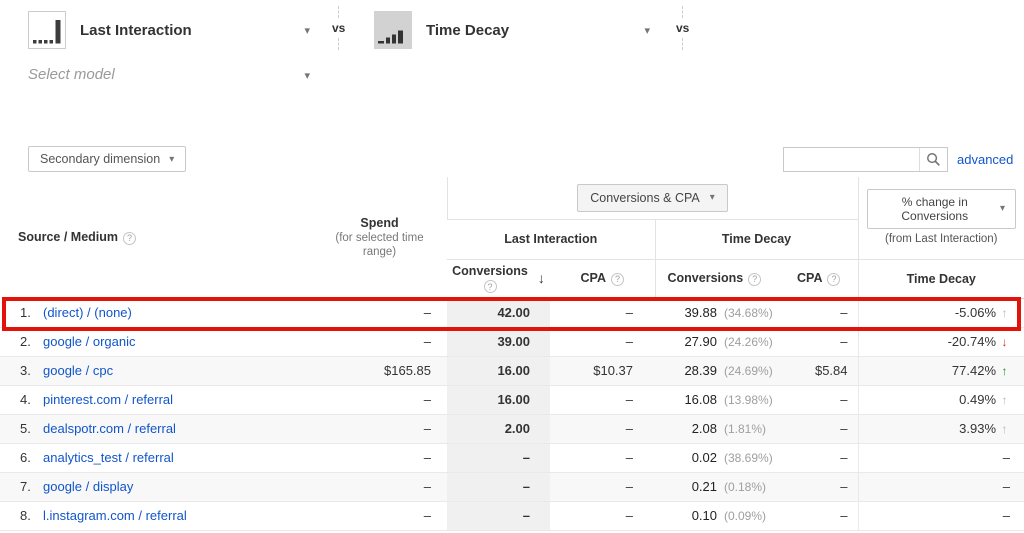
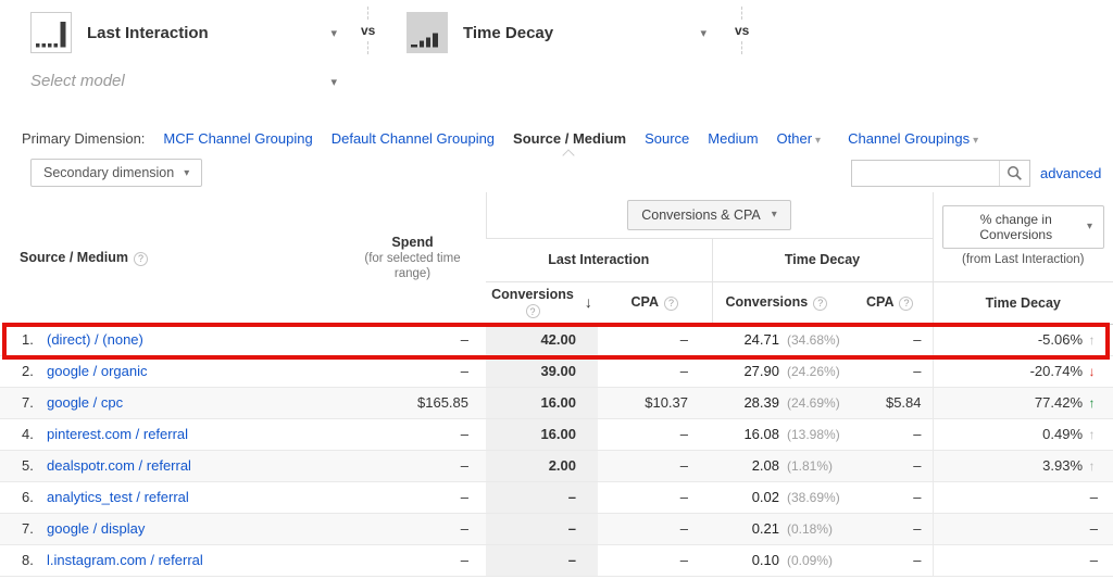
  Last Interaction
  ▾
  vs
  Time Decay
  ▾
  vs
  Select model
  ▾
+ Primary Dimension:
+ MCF Channel Grouping
+ Default Channel Grouping
+ Source / Medium
+ Source
+ Medium
+ Other ▾
+ Channel Groupings ▾
  Secondary dimension
  ▾
  advanced
  Source / Medium ?	Spend (for selected time range)	Conversions & CPA ▾	% change in Conversions ▾ (from Last Interaction)
  Last Interaction	Time Decay
  Conversions ? ↓	CPA ?	Conversions ?	CPA ?	Time Decay
- 1. (direct) / (none)	–	42.00	–	39.88 (34.68%)	–	-5.06% ↑
+ 1. (direct) / (none)	–	42.00	–	24.71 (34.68%)	–	-5.06% ↑
  2. google / organic	–	39.00	–	27.90 (24.26%)	–	-20.74% ↓
- 3. google / cpc	$165.85	16.00	$10.37	28.39 (24.69%)	$5.84	77.42% ↑
+ 7. google / cpc	$165.85	16.00	$10.37	28.39 (24.69%)	$5.84	77.42% ↑
  4. pinterest.com / referral	–	16.00	–	16.08 (13.98%)	–	0.49% ↑
  5. dealspotr.com / referral	–	2.00	–	2.08 (1.81%)	–	3.93% ↑
  6. analytics_test / referral	–	–	–	0.02 (38.69%)	–	–
  7. google / display	–	–	–	0.21 (0.18%)	–	–
  8. l.instagram.com / referral	–	–	–	0.10 (0.09%)	–	–
